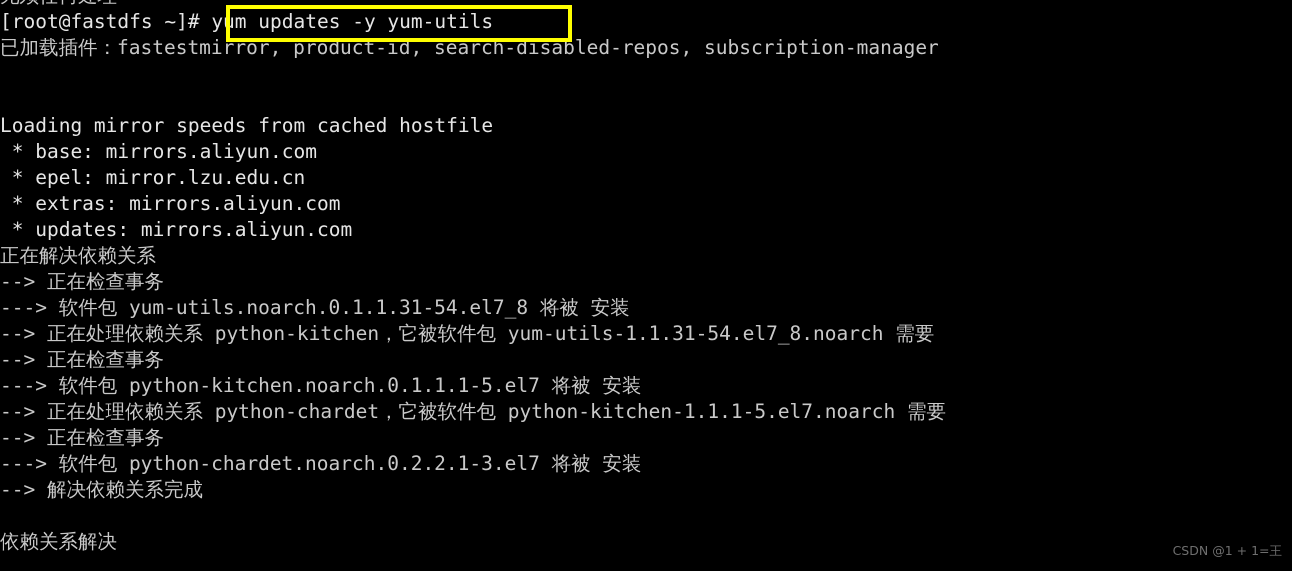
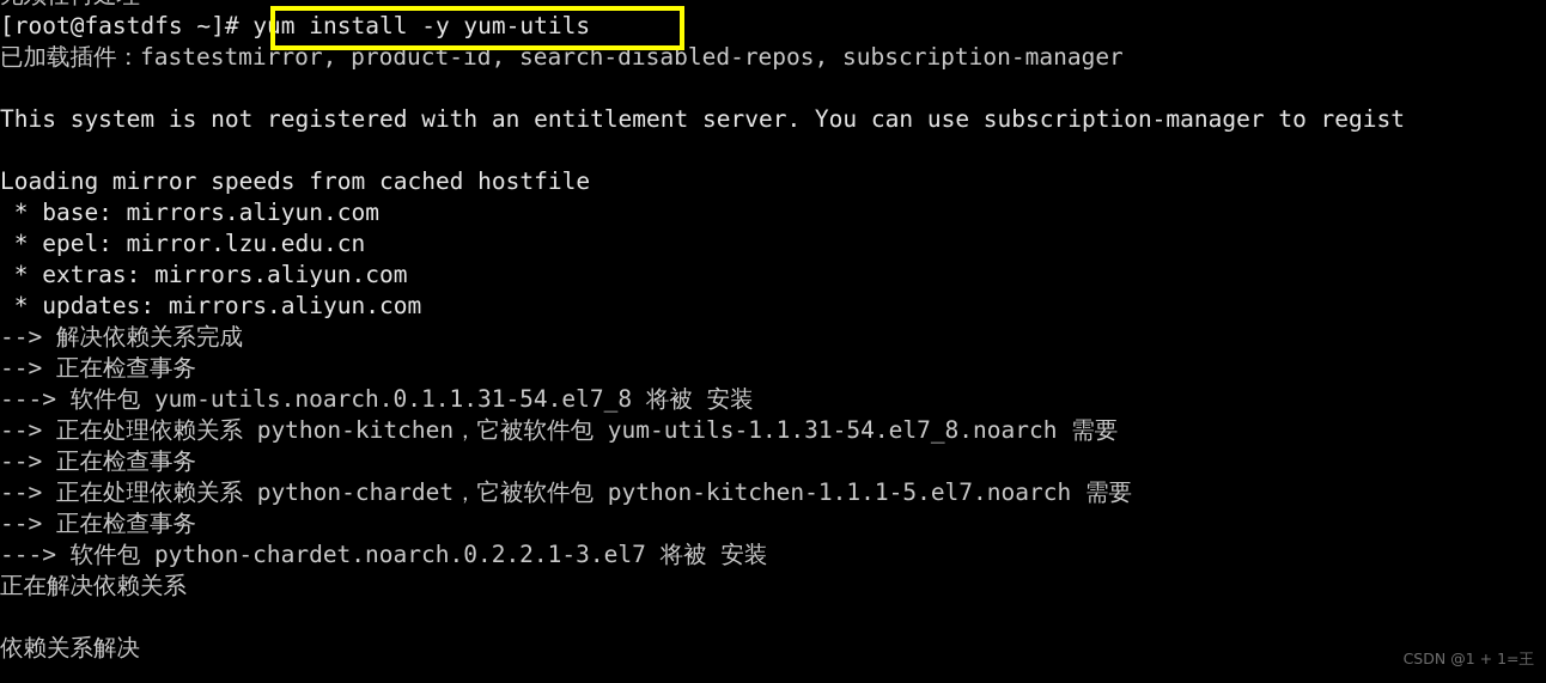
- [root@fastdfs ~]# yum updates -y yum-utils
+ [root@fastdfs ~]# yum install -y yum-utils
  已加载插件：fastestmirror, product-id, search-disabled-repos, subscription-manager
+ This system is not registered with an entitlement server. You can use subscription-manager to regist
  Loading mirror speeds from cached hostfile
  * base: mirrors.aliyun.com
  * epel: mirror.lzu.edu.cn
  * extras: mirrors.aliyun.com
  * updates: mirrors.aliyun.com
- 正在解决依赖关系
+ --> 解决依赖关系完成
  --> 正在检查事务
  ---> 软件包 yum-utils.noarch.0.1.1.31-54.el7_8 将被 安装
  --> 正在处理依赖关系 python-kitchen，它被软件包 yum-utils-1.1.31-54.el7_8.noarch 需要
  --> 正在检查事务
- ---> 软件包 python-kitchen.noarch.0.1.1.1-5.el7 将被 安装
  --> 正在处理依赖关系 python-chardet，它被软件包 python-kitchen-1.1.1-5.el7.noarch 需要
  --> 正在检查事务
  ---> 软件包 python-chardet.noarch.0.2.2.1-3.el7 将被 安装
- --> 解决依赖关系完成
+ 正在解决依赖关系
  依赖关系解决
  CSDN @1 + 1=王
